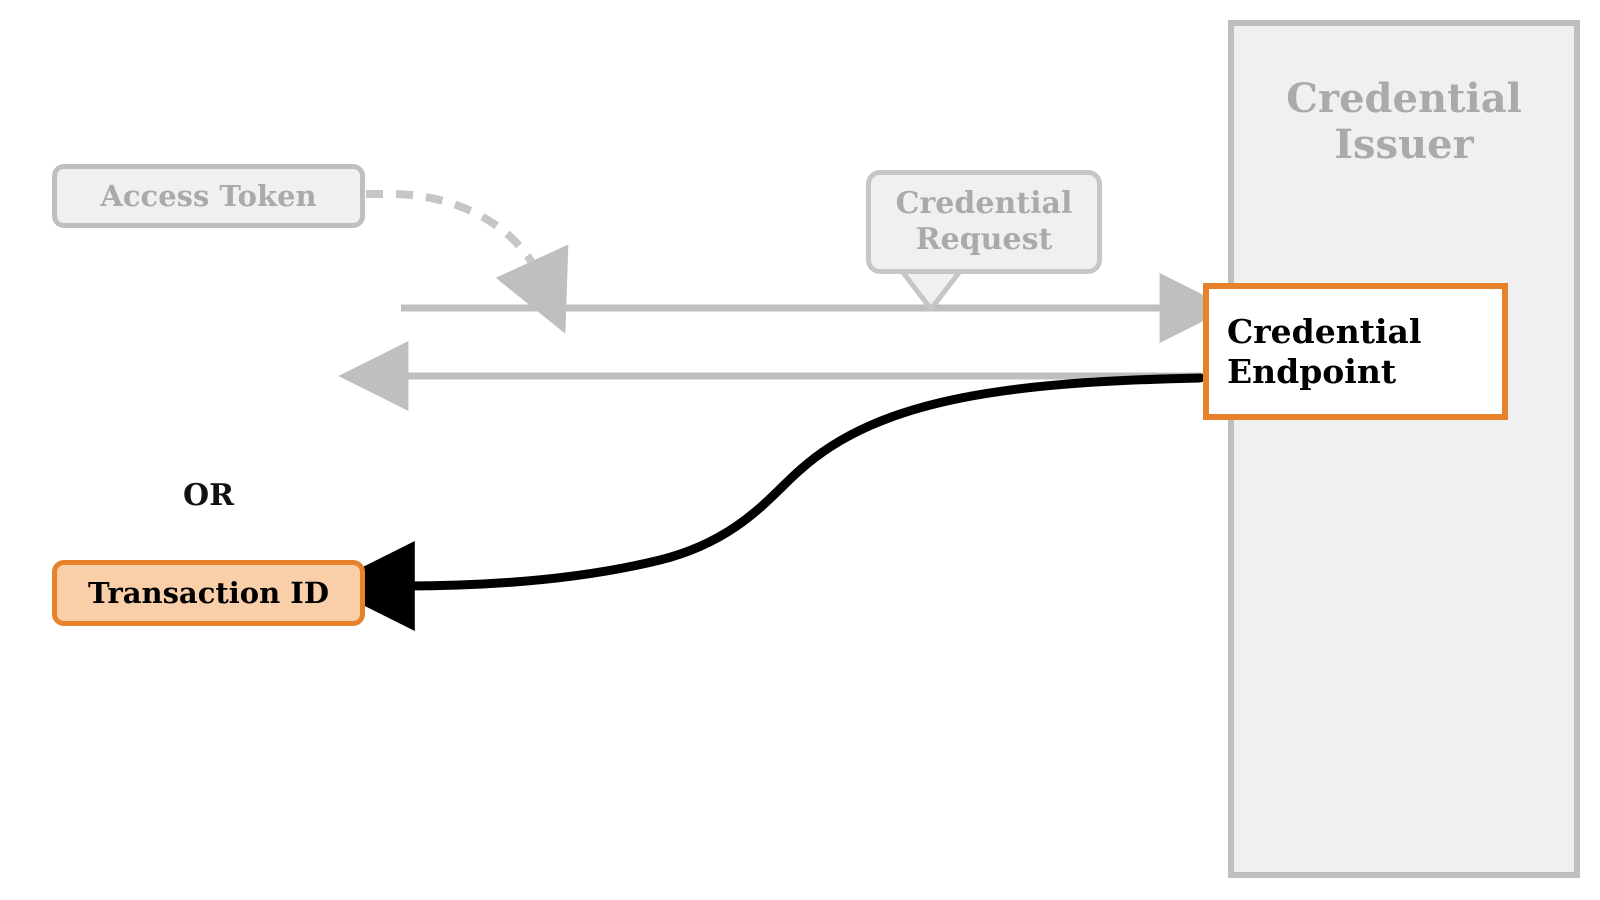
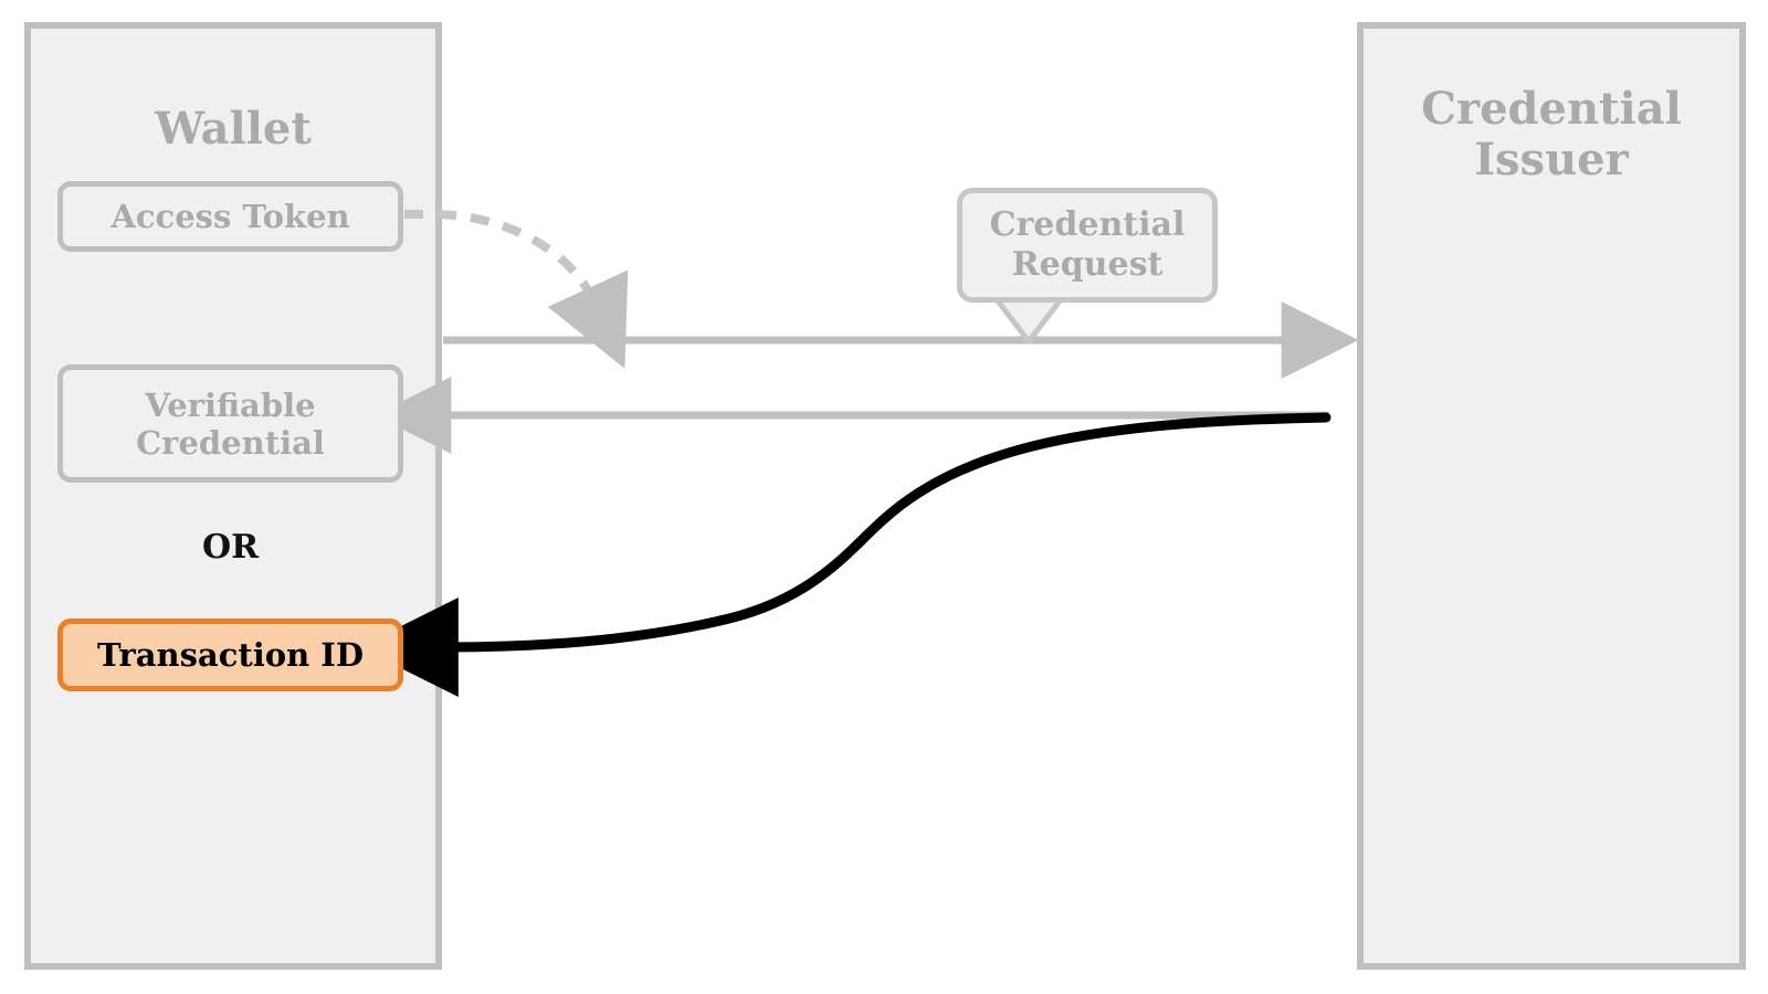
+ Wallet
  Credential Issuer
  Access Token
+ Verifiable Credential
  OR
  Transaction ID
- Credential Endpoint
  Credential Request
